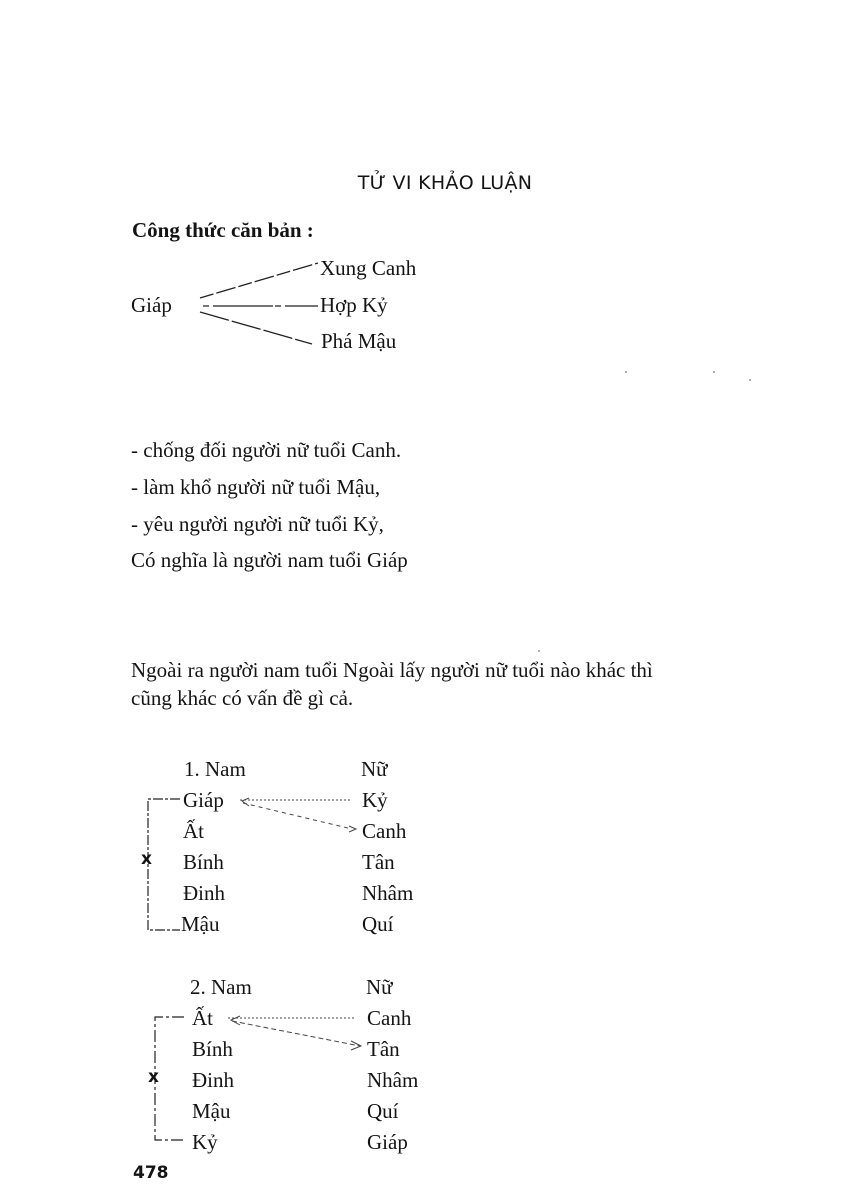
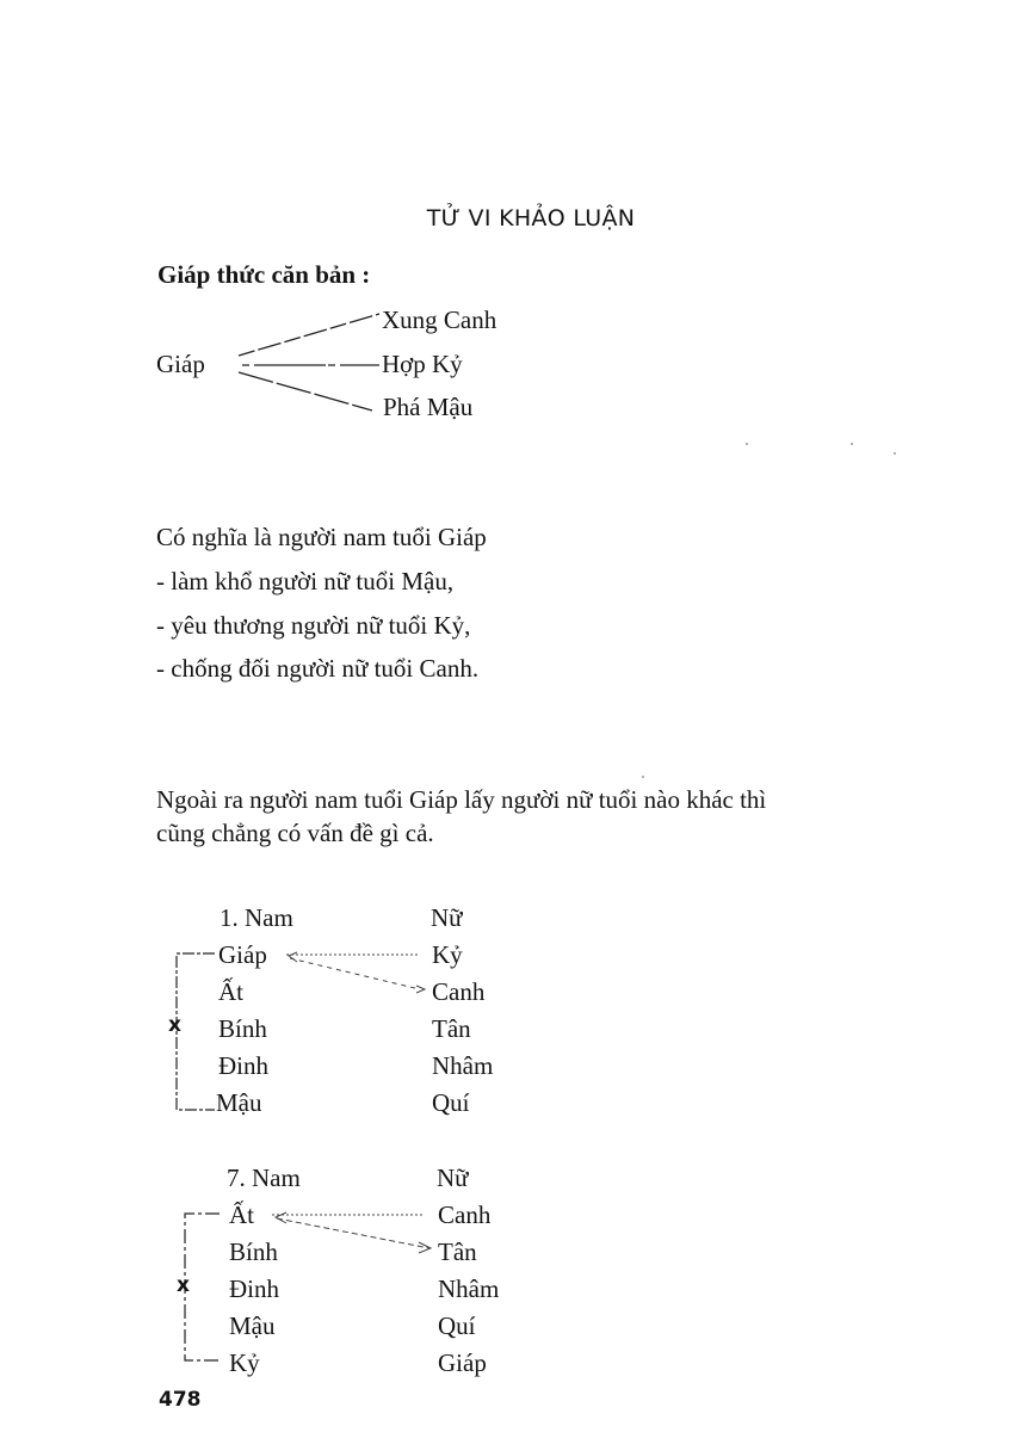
  TỬ VI KHẢO LUẬN
- Công thức căn bản :
+ Giáp thức căn bản :
  Giáp
  Xung Canh
  Hợp Kỷ
  Phá Mậu
- - chống đối người nữ tuổi Canh.
+ Có nghĩa là người nam tuổi Giáp
  - làm khổ người nữ tuổi Mậu,
- - yêu người người nữ tuổi Kỷ,
+ - yêu thương người nữ tuổi Kỷ,
- Có nghĩa là người nam tuổi Giáp
+ - chống đối người nữ tuổi Canh.
- Ngoài ra người nam tuổi Ngoài lấy người nữ tuổi nào khác thì
+ Ngoài ra người nam tuổi Giáp lấy người nữ tuổi nào khác thì
- cũng khác có vấn đề gì cả.
+ cũng chẳng có vấn đề gì cả.
  1. Nam
  Nữ
  Giáp
  Ất
  Bính
  Đinh
  Mậu
  Kỷ
  Canh
  Tân
  Nhâm
  Quí
- 2. Nam
+ 7. Nam
  Nữ
  Ất
  Bính
  Đinh
  Mậu
  Kỷ
  Canh
  Tân
  Nhâm
  Quí
  Giáp
  x
  x
  478
